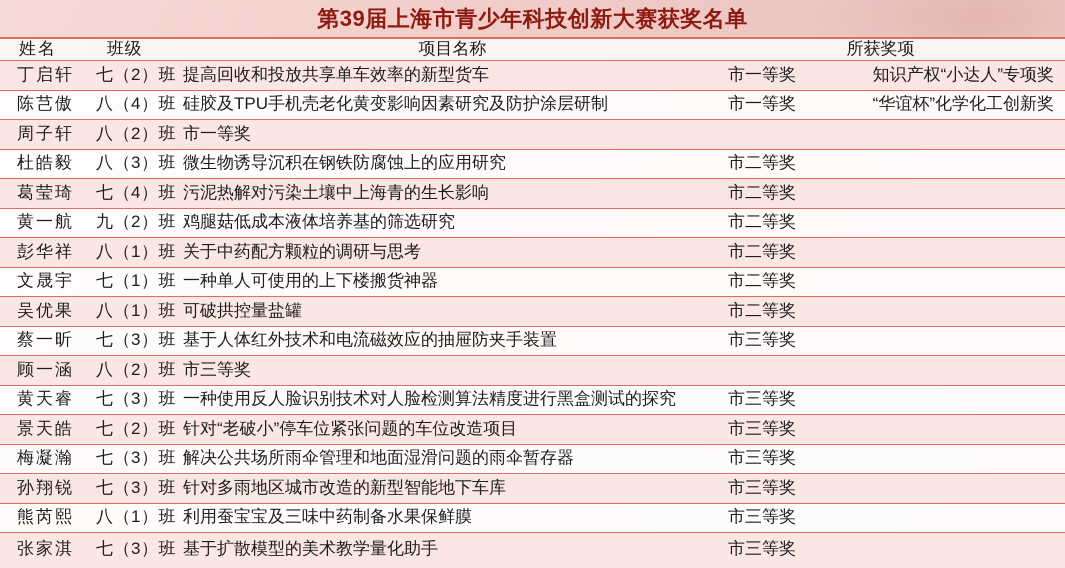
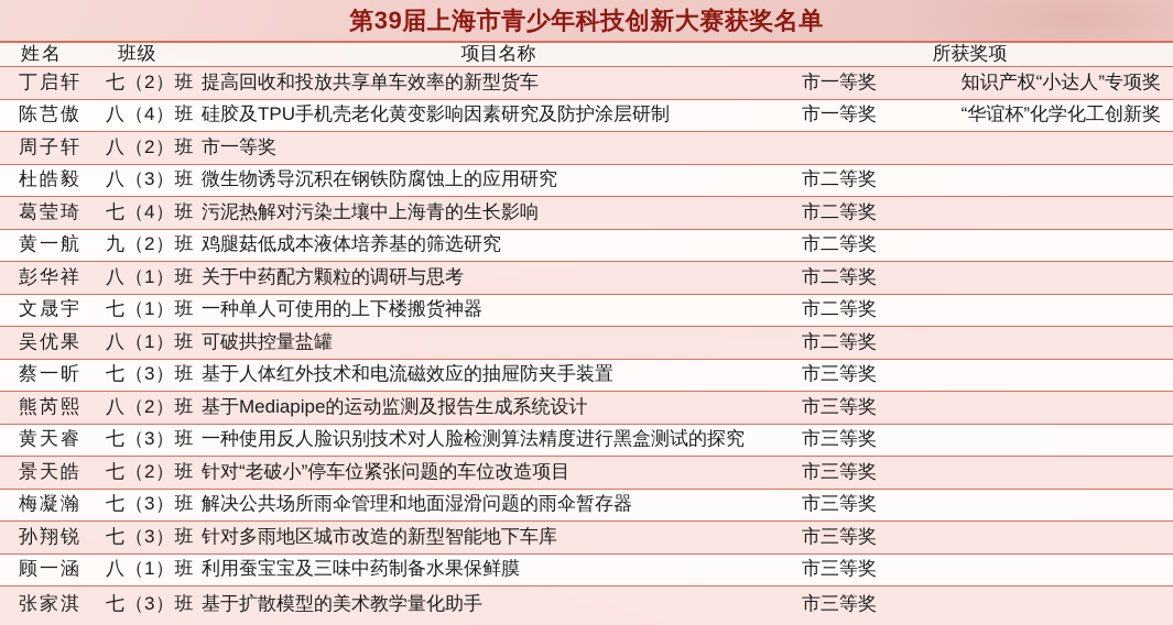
  第39届上海市青少年科技创新大赛获奖名单
  姓名
  班级
  项目名称
  所获奖项
  丁启轩
  七（2）班
  提高回收和投放共享单车效率的新型货车
  市一等奖
  知识产权“小达人”专项奖
  陈芑傲
  八（4）班
  硅胶及TPU手机壳老化黄变影响因素研究及防护涂层研制
  市一等奖
  “华谊杯”化学化工创新奖
  周子轩
  八（2）班
  市一等奖
  杜皓毅
  八（3）班
  微生物诱导沉积在钢铁防腐蚀上的应用研究
  市二等奖
  葛莹琦
  七（4）班
  污泥热解对污染土壤中上海青的生长影响
  市二等奖
  黄一航
  九（2）班
  鸡腿菇低成本液体培养基的筛选研究
  市二等奖
  彭华祥
  八（1）班
  关于中药配方颗粒的调研与思考
  市二等奖
  文晟宇
  七（1）班
  一种单人可使用的上下楼搬货神器
  市二等奖
  吴优果
  八（1）班
  可破拱控量盐罐
  市二等奖
  蔡一昕
  七（3）班
  基于人体红外技术和电流磁效应的抽屉防夹手装置
  市三等奖
- 顾一涵
+ 熊芮熙
  八（2）班
+ 基于Mediapipe的运动监测及报告生成系统设计
  市三等奖
  黄天睿
  七（3）班
  一种使用反人脸识别技术对人脸检测算法精度进行黑盒测试的探究
  市三等奖
  景天皓
  七（2）班
  针对“老破小”停车位紧张问题的车位改造项目
  市三等奖
  梅凝瀚
  七（3）班
  解决公共场所雨伞管理和地面湿滑问题的雨伞暂存器
  市三等奖
  孙翔锐
  七（3）班
  针对多雨地区城市改造的新型智能地下车库
  市三等奖
- 熊芮熙
+ 顾一涵
  八（1）班
  利用蚕宝宝及三味中药制备水果保鲜膜
  市三等奖
  张家淇
  七（3）班
  基于扩散模型的美术教学量化助手
  市三等奖
